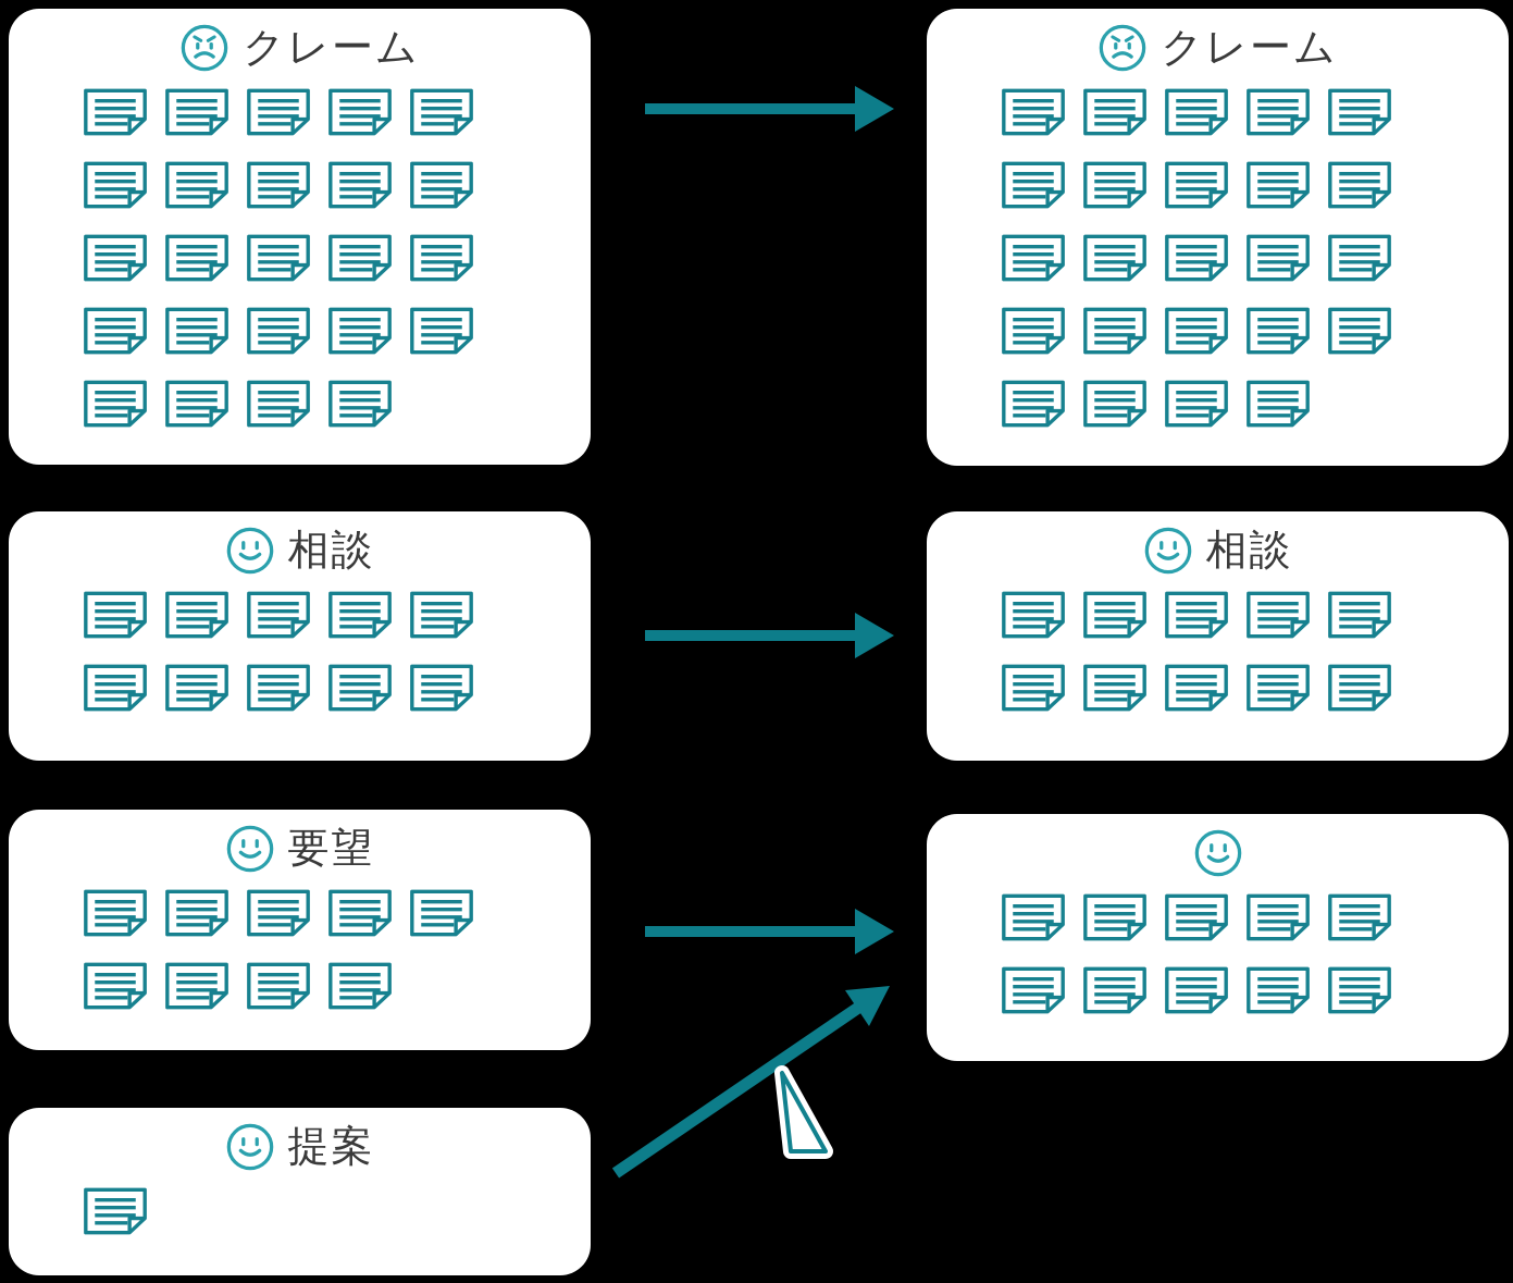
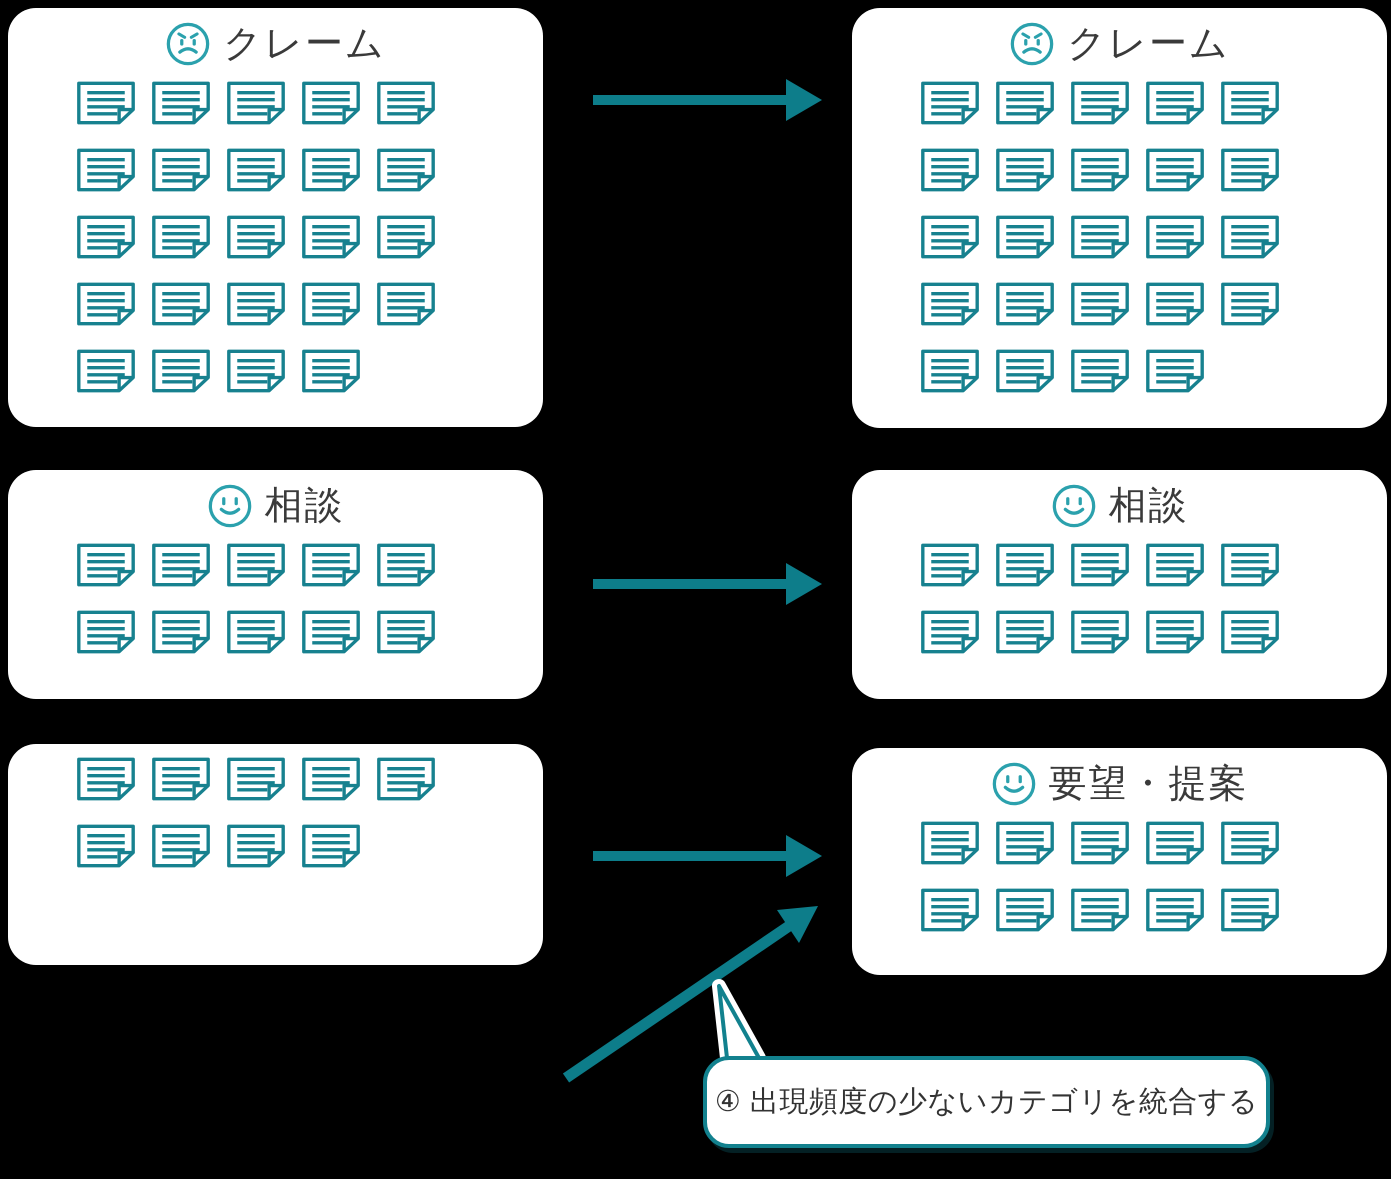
  クレーム
  相談
- 要望
- 提案
  クレーム
  相談
+ 要望・提案
+ ④ 出現頻度の少ないカテゴリを統合する
